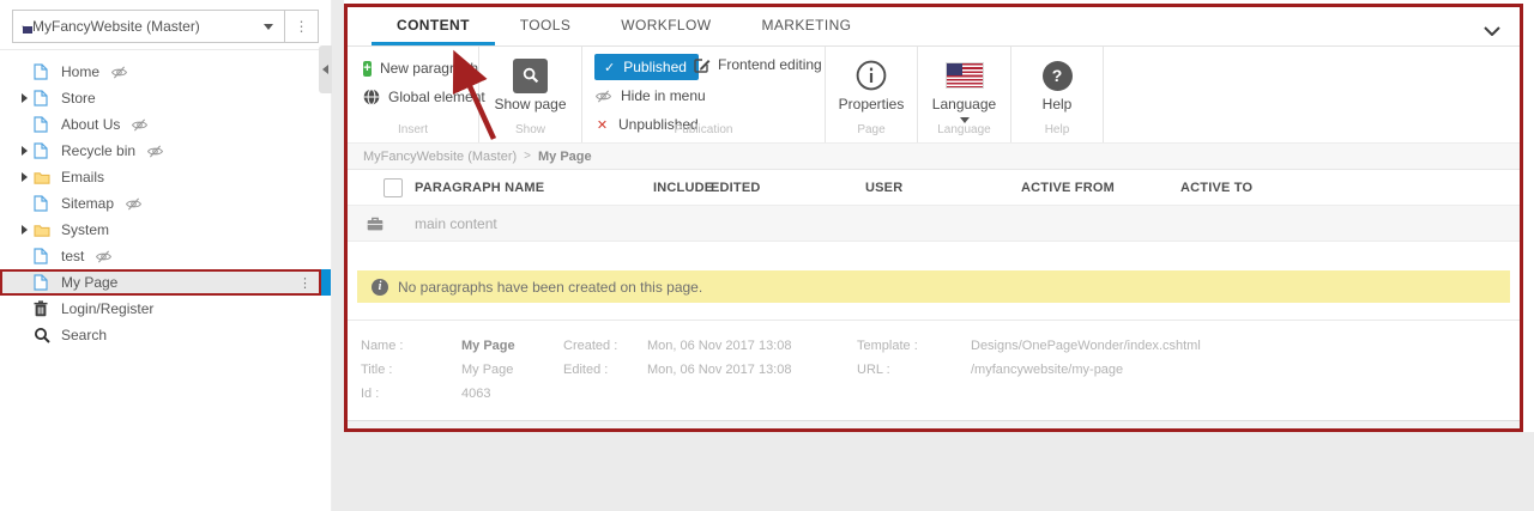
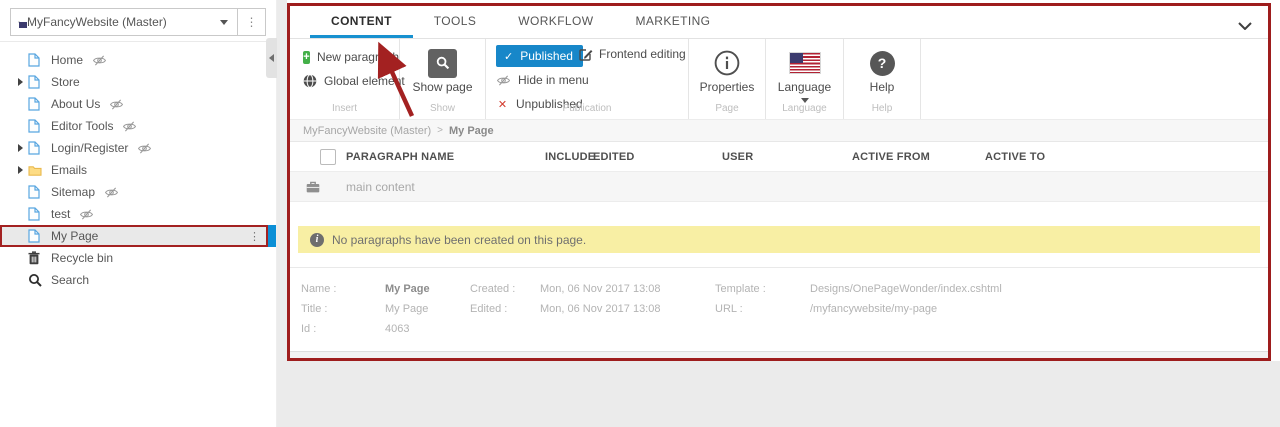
  MyFancyWebsite (Master)
  ⋮
  Home
  Store
  About Us
+ Editor Tools
- Recycle bin
+ Login/Register
  Emails
  Sitemap
- System
  test
  My Page
  ⋮
- Login/Register
+ Recycle bin
  Search
  CONTENT
  TOOLS
  WORKFLOW
  MARKETING
  +
  New paragraph
  Global elemet
  Insert
  Show page
  Show
  ✓
  Published
  Hide in menu
  ✕
  Unpublished
  Frontend editing
  Publication
  Properties
  Page
  Language
  Language
  ?
  Help
  Help
  MyFancyWebsite (Master)
  >
  My Page
  PARAGRAPH NAME
  INCLUDE
  EDITED
  USER
  ACTIVE FROM
  ACTIVE TO
  main content
  i
  No paragraphs have been created on this page.
  Name :
  My Page
  Title :
  My Page
  Id :
  4063
  Created :
  Mon, 06 Nov 2017 13:08
  Edited :
  Mon, 06 Nov 2017 13:08
  Template :
  Designs/OnePageWonder/index.cshtml
  URL :
  /myfancywebsite/my-page
